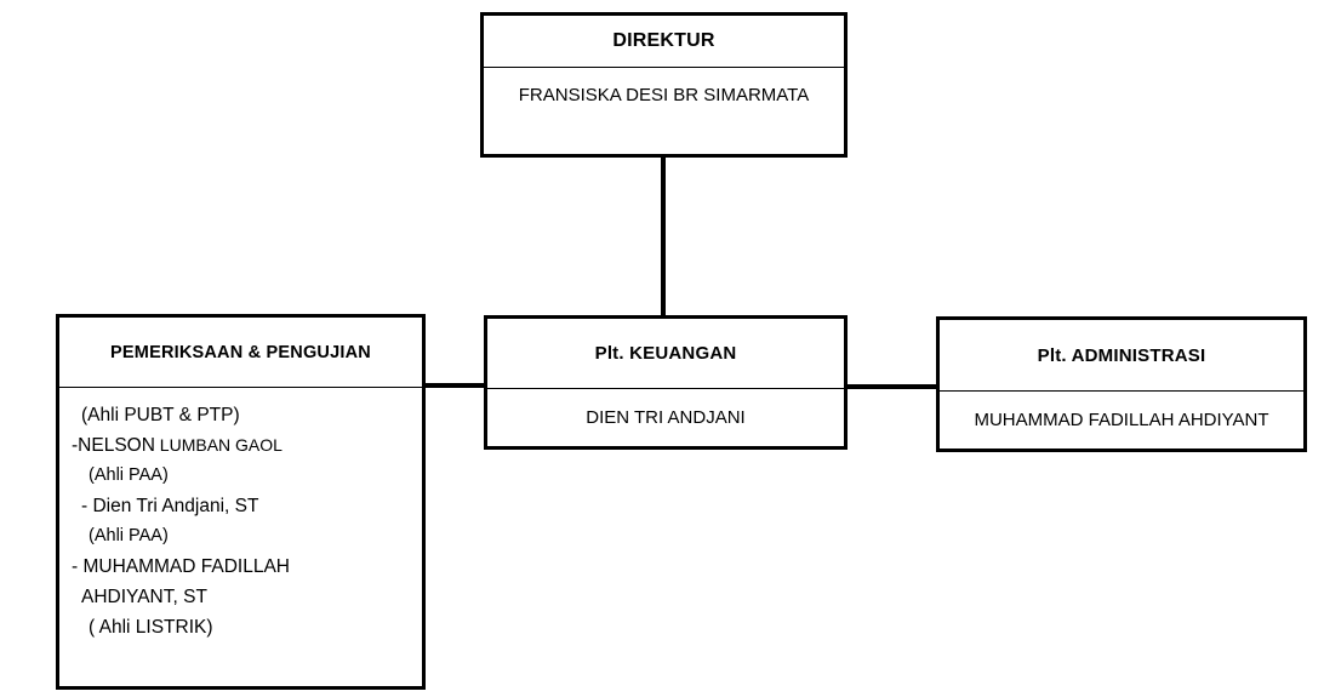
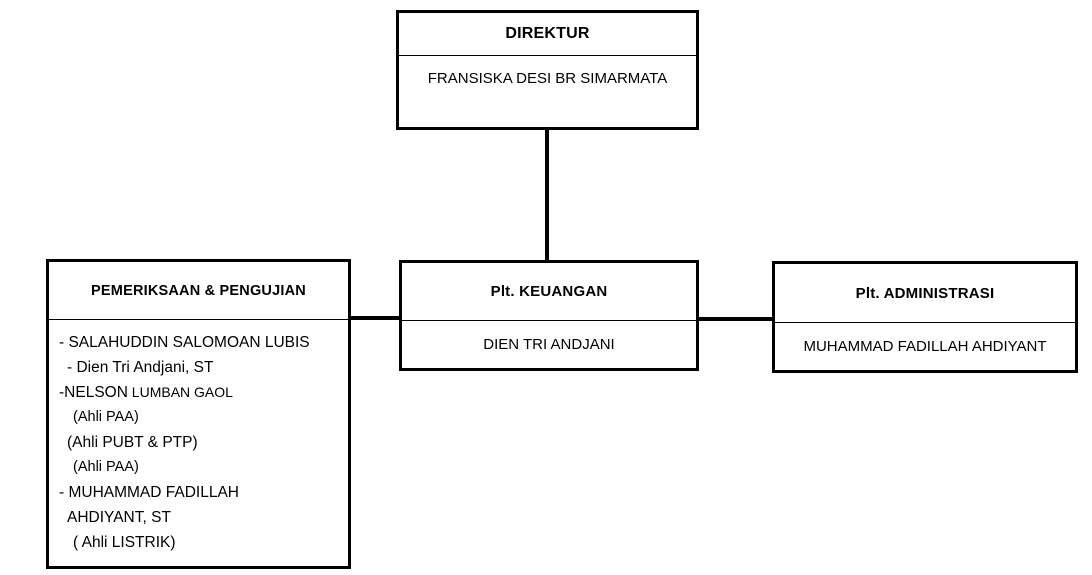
  DIREKTUR
  FRANSISKA DESI BR SIMARMATA
  PEMERIKSAAN & PENGUJIAN
+ - SALAHUDDIN SALOMOAN LUBIS
- (Ahli PUBT & PTP)
+ - Dien Tri Andjani, ST
  -NELSON LUMBAN GAOL
  (Ahli PAA)
- - Dien Tri Andjani, ST
+ (Ahli PUBT & PTP)
  (Ahli PAA)
  - MUHAMMAD FADILLAH
  AHDIYANT, ST
  ( Ahli LISTRIK)
  Plt. KEUANGAN
  DIEN TRI ANDJANI
  Plt. ADMINISTRASI
  MUHAMMAD FADILLAH AHDIYANT
